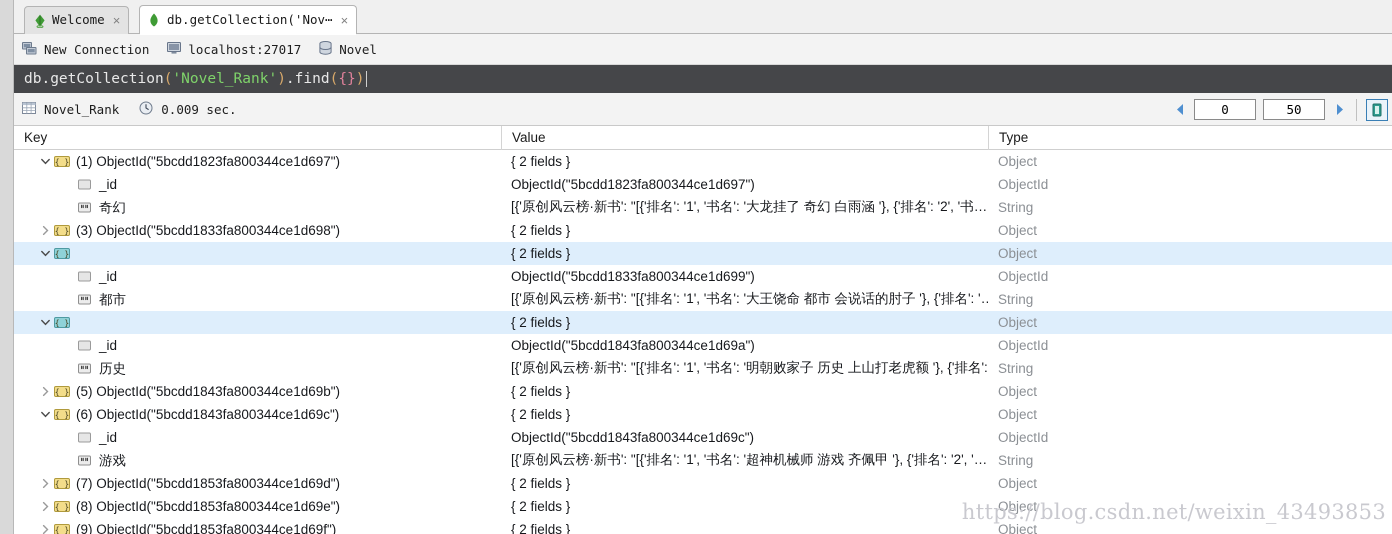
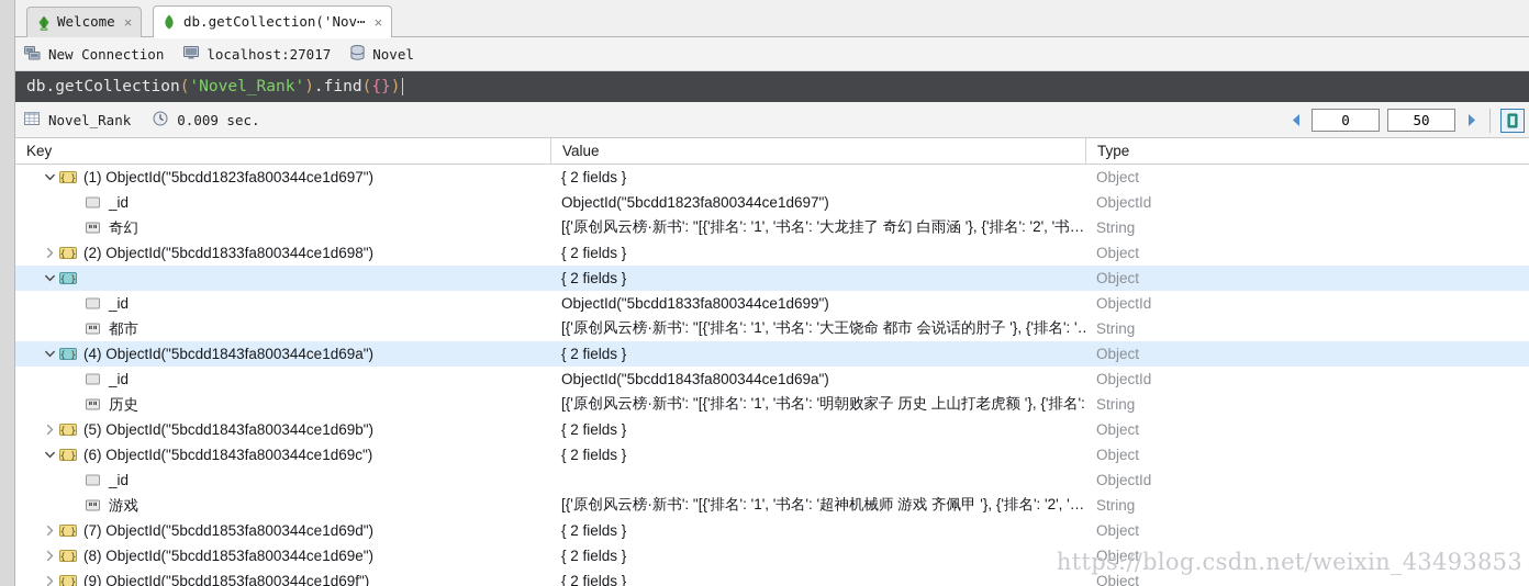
  Welcome
  ×
  db.getCollection('Nov⋯
  ×
  New Connection
  localhost:27017
  Novel
  db.getCollection
  (
  'Novel_Rank'
  )
  .find
  (
  {}
  )
  Novel_Rank
  0.009 sec.
  0
  50
  Key
  Value
  Type
  { }
  (1) ObjectId("5bcdd1823fa800344ce1d697")
  { 2 fields }
  Object
  _id
  ObjectId("5bcdd1823fa800344ce1d697")
  ObjectId
  奇幻
  [{'原创风云榜·新书': "[{'排名': '1', '书名': '大龙挂了 奇幻 白雨涵 '}, {'排名': '2', '书…
  String
  { }
- (3) ObjectId("5bcdd1833fa800344ce1d698")
+ (2) ObjectId("5bcdd1833fa800344ce1d698")
  { 2 fields }
  Object
  { }
  { 2 fields }
  Object
  _id
  ObjectId("5bcdd1833fa800344ce1d699")
  ObjectId
  都市
  [{'原创风云榜·新书': "[{'排名': '1', '书名': '大王饶命 都市 会说话的肘子 '}, {'排名': '…
  String
  { }
+ (4) ObjectId("5bcdd1843fa800344ce1d69a")
  { 2 fields }
  Object
  _id
  ObjectId("5bcdd1843fa800344ce1d69a")
  ObjectId
  历史
  [{'原创风云榜·新书': "[{'排名': '1', '书名': '明朝败家子 历史 上山打老虎额 '}, {'排名':
  String
  { }
  (5) ObjectId("5bcdd1843fa800344ce1d69b")
  { 2 fields }
  Object
  { }
  (6) ObjectId("5bcdd1843fa800344ce1d69c")
  { 2 fields }
  Object
  _id
- ObjectId("5bcdd1843fa800344ce1d69c")
  ObjectId
  游戏
  [{'原创风云榜·新书': "[{'排名': '1', '书名': '超神机械师 游戏 齐佩甲 '}, {'排名': '2', '…
  String
  { }
  (7) ObjectId("5bcdd1853fa800344ce1d69d")
  { 2 fields }
  Object
  { }
  (8) ObjectId("5bcdd1853fa800344ce1d69e")
  { 2 fields }
  Object
  { }
  (9) ObjectId("5bcdd1853fa800344ce1d69f")
  { 2 fields }
  Object
  https://blog.csdn.net/weixin_43493853
